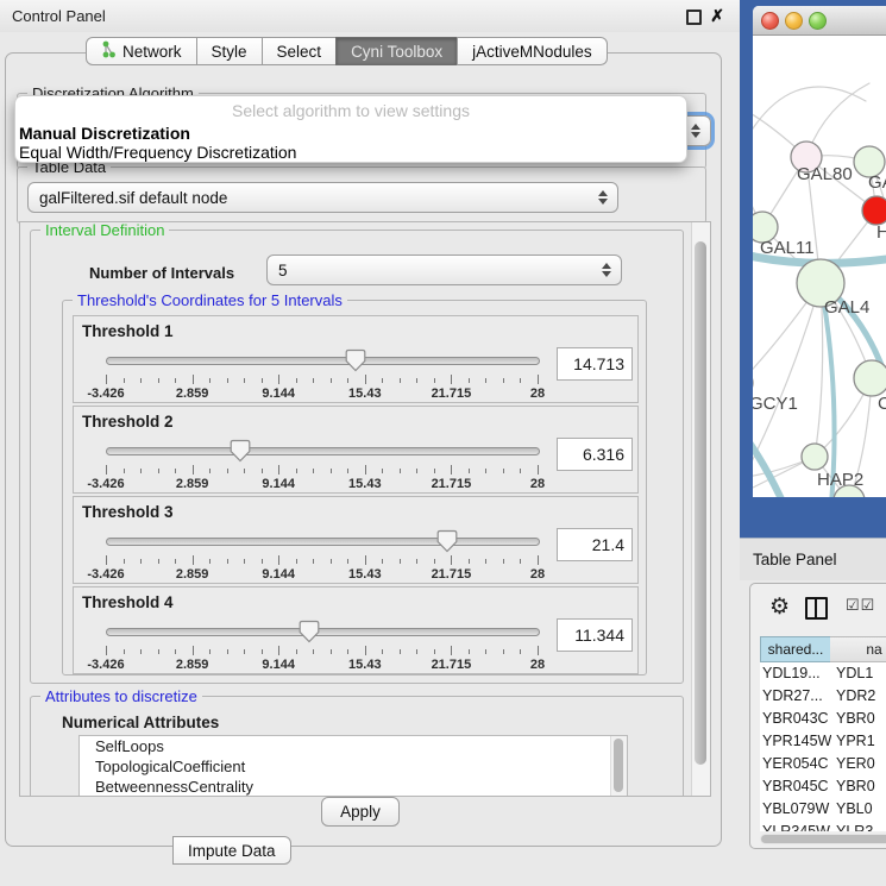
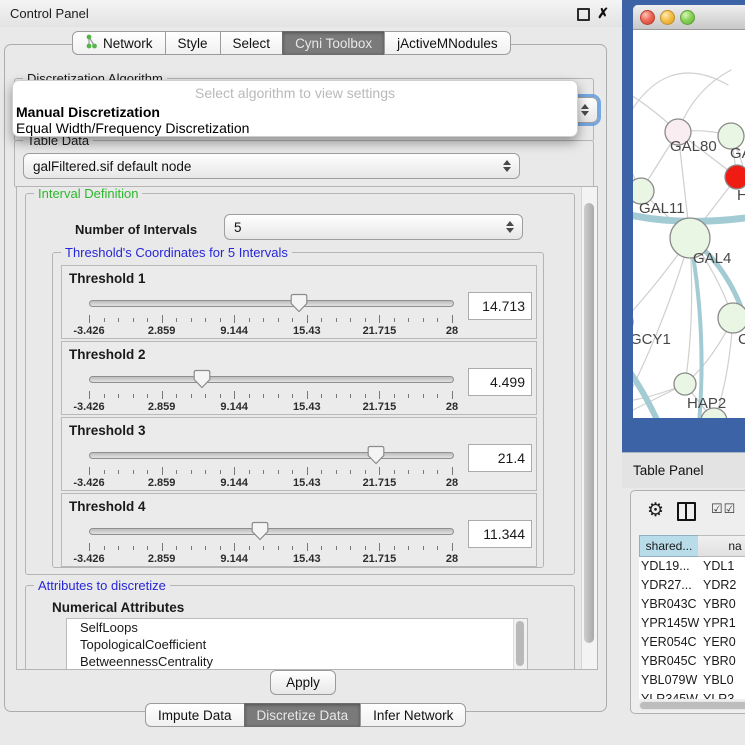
  Control Panel
  ✗
  Network
  Style
  Select
  Cyni Toolbox
  jActiveMNodules
  Discretization Algorithm
  Select algorithm to view settings
  Manual Discretization
  Equal Width/Frequency Discretization
  Table Data
  galFiltered.sif default node
  Interval Definition
  Number of Intervals
  5
  Threshold's Coordinates for 5 Intervals
  Threshold 1
  -3.426
  2.859
  9.144
  15.43
  21.715
  28
  14.713
  Threshold 2
  -3.426
  2.859
  9.144
  15.43
  21.715
  28
- 6.316
+ 4.499
  Threshold 3
  -3.426
  2.859
  9.144
  15.43
  21.715
  28
  21.4
  Threshold 4
  -3.426
  2.859
  9.144
  15.43
  21.715
  28
  11.344
  Attributes to discretize
  Numerical Attributes
  SelfLoops
  TopologicalCoefficient
  BetweennessCentrality
  Apply
  Impute Data
+ Discretize Data
+ Infer Network
  GAL80
  H
  GAL11
  GAL4
  GCY1
  C
  HAP2
  Table Panel
  ⚙
  ☑☑
  shared...
  na
  YDL19...
  YDL1
  YDR27...
  YDR2
  YBR043C
  YBR0
  YPR145W
  YPR1
  YER054C
  YER0
  YBR045C
  YBR0
  YBL079W
  YBL0
